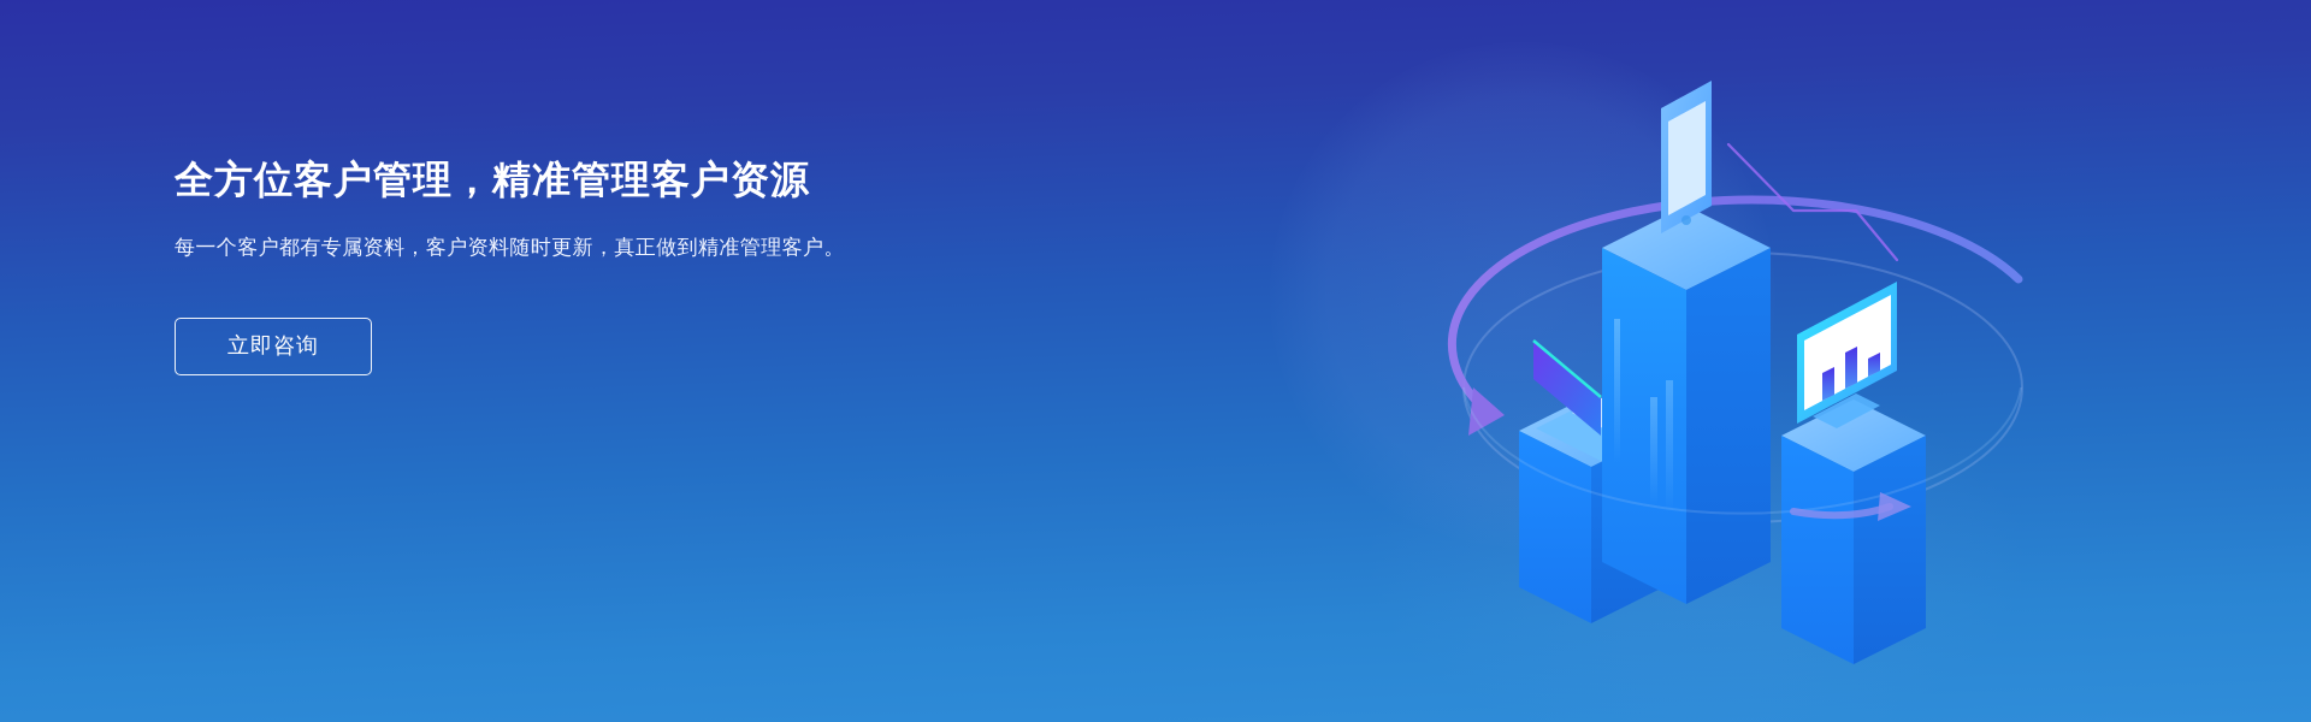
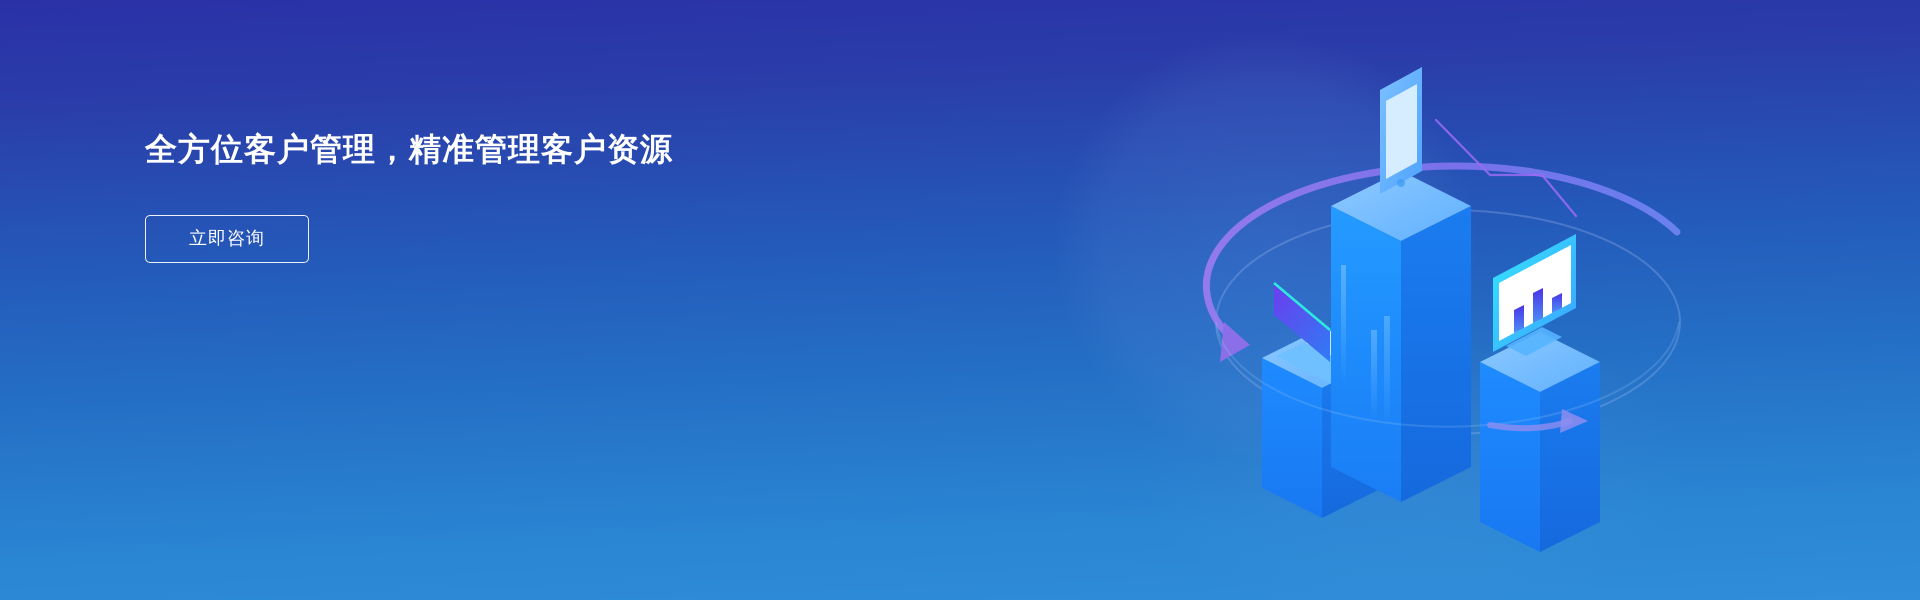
  全方位客户管理，精准管理客户资源
- 每一个客户都有专属资料，客户资料随时更新，真正做到精准管理客户。
  立即咨询
